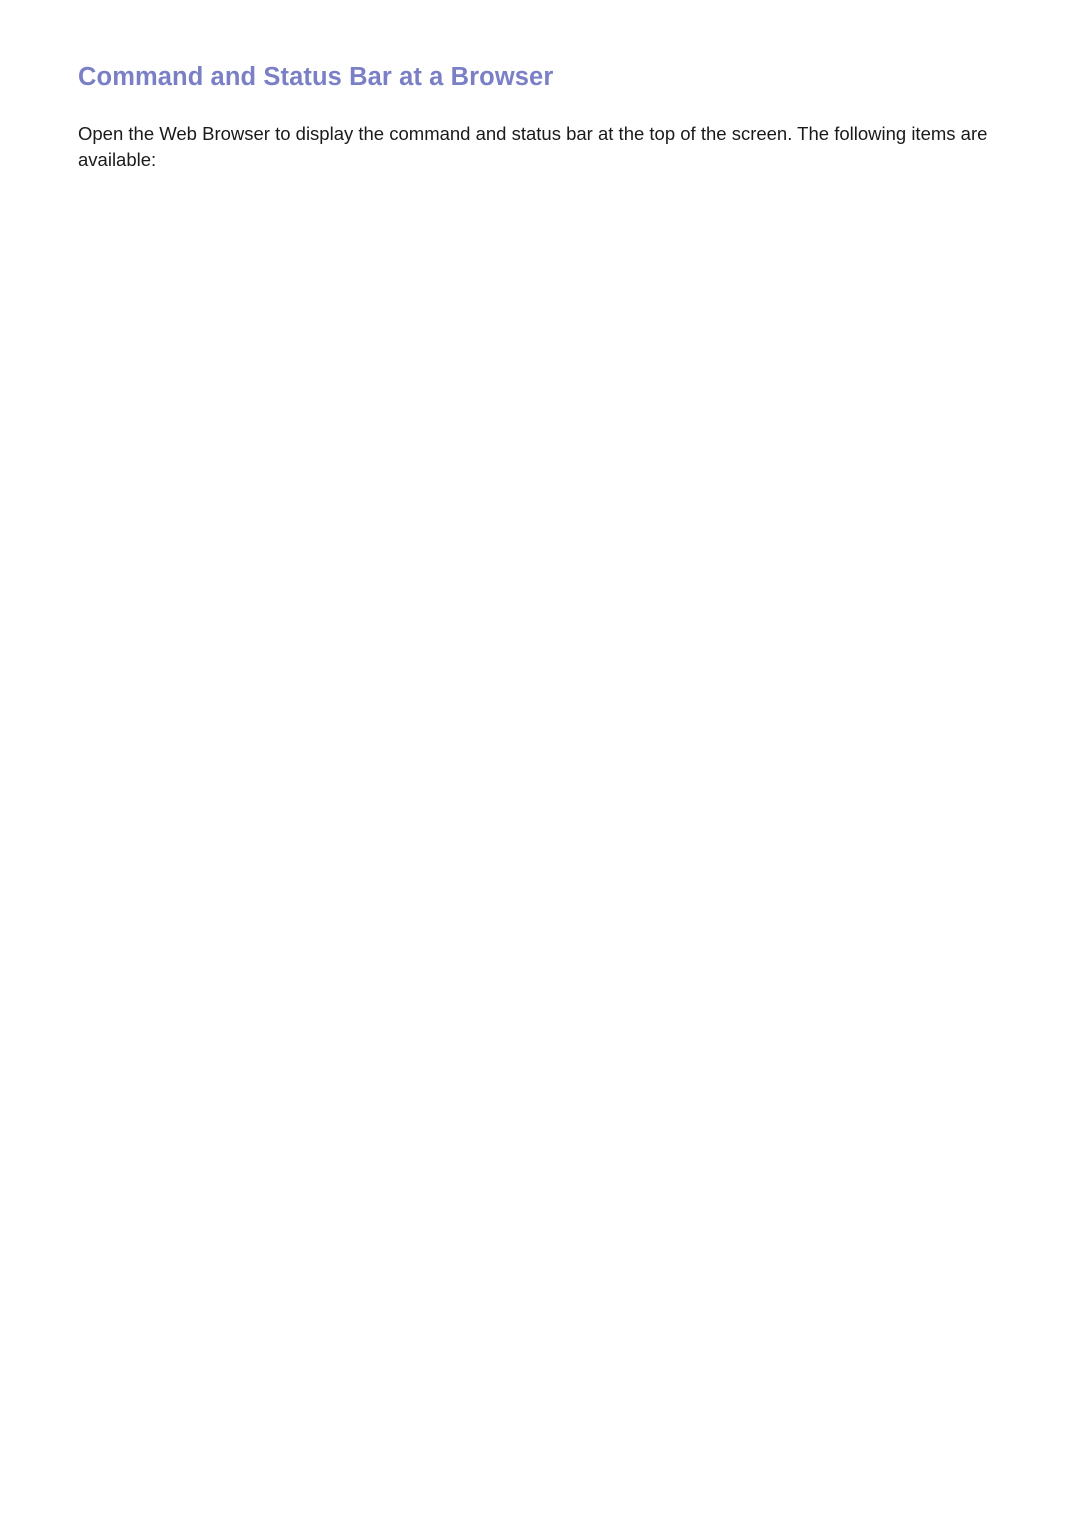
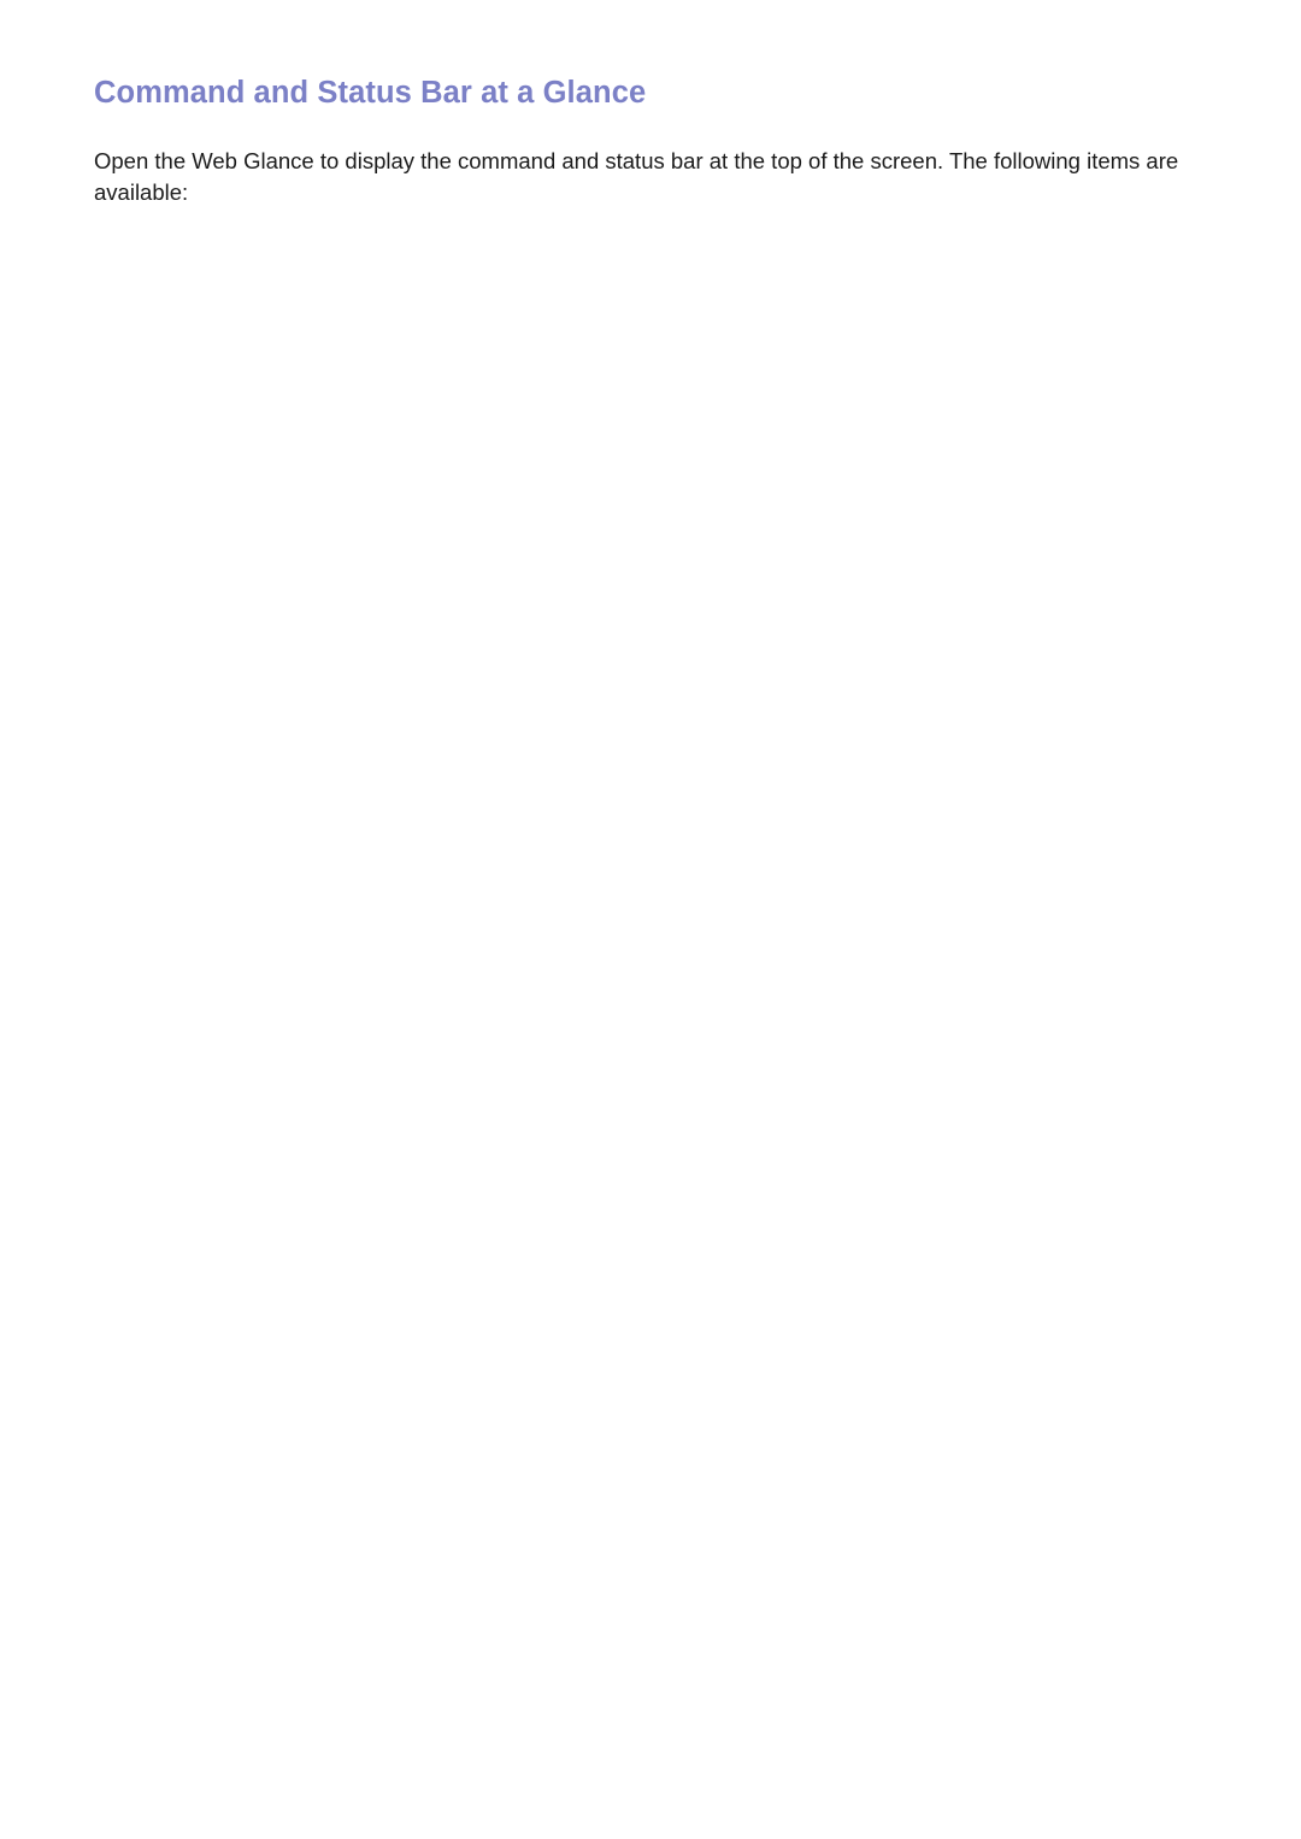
- Command and Status Bar at a Browser
+ Command and Status Bar at a Glance
- Open the Web Browser to display the command and status bar at the top of the screen. The following items are available:
+ Open the Web Glance to display the command and status bar at the top of the screen. The following items are available:
